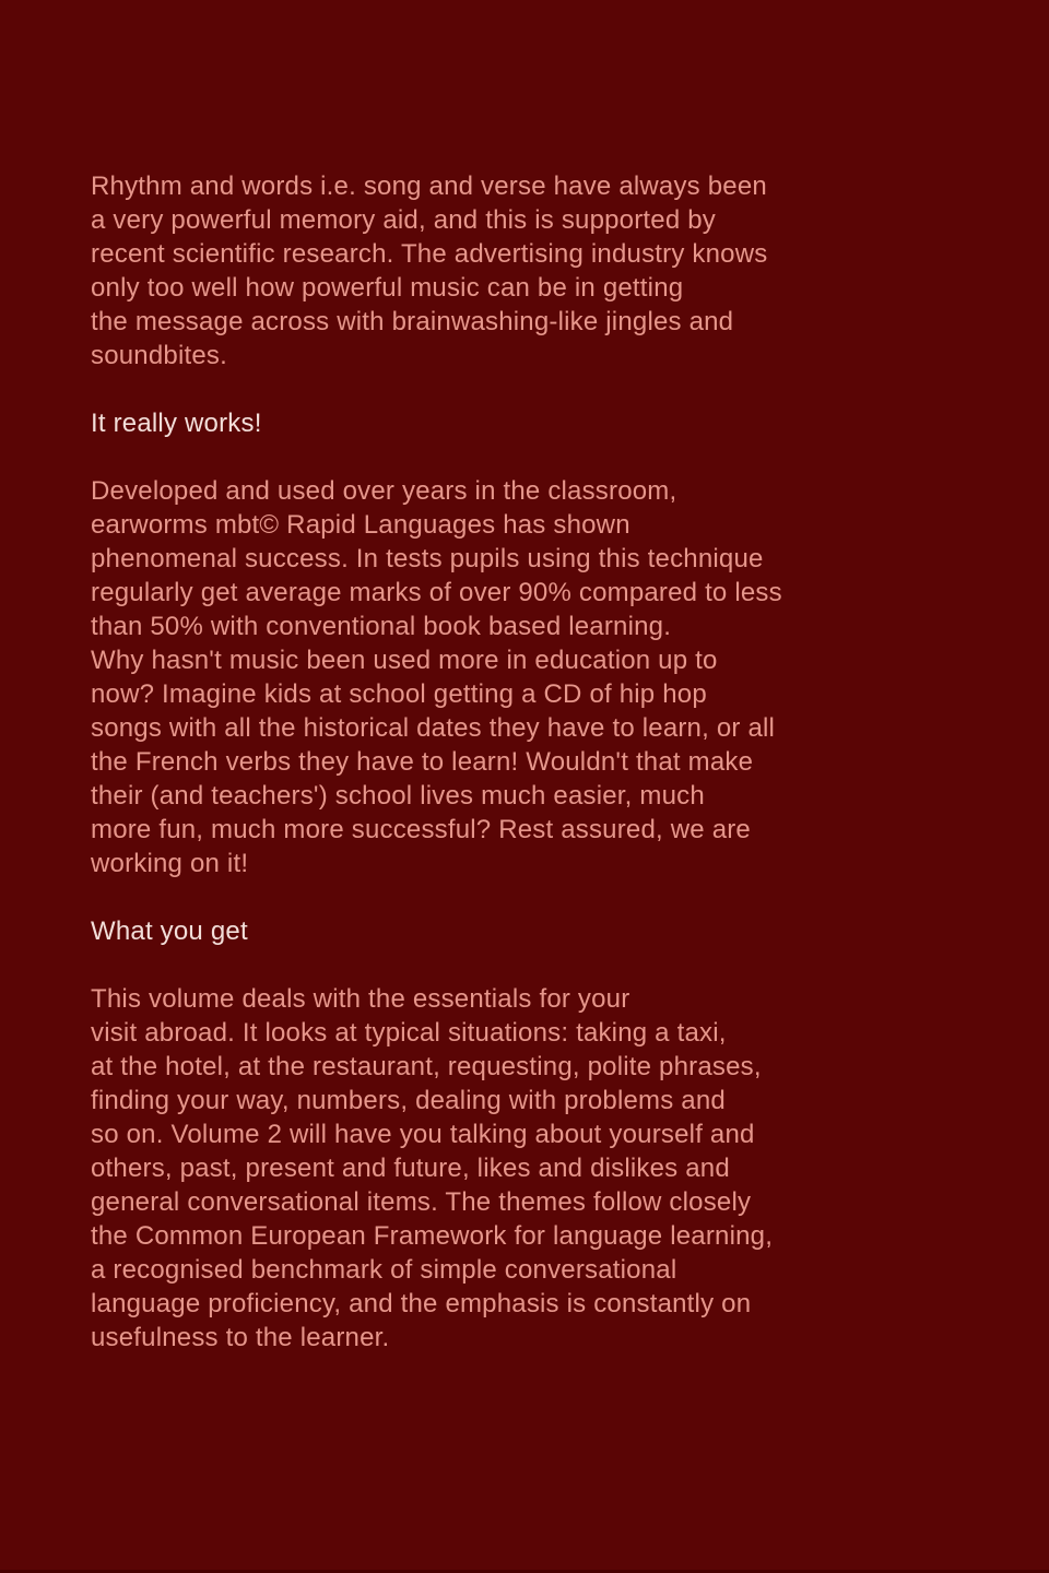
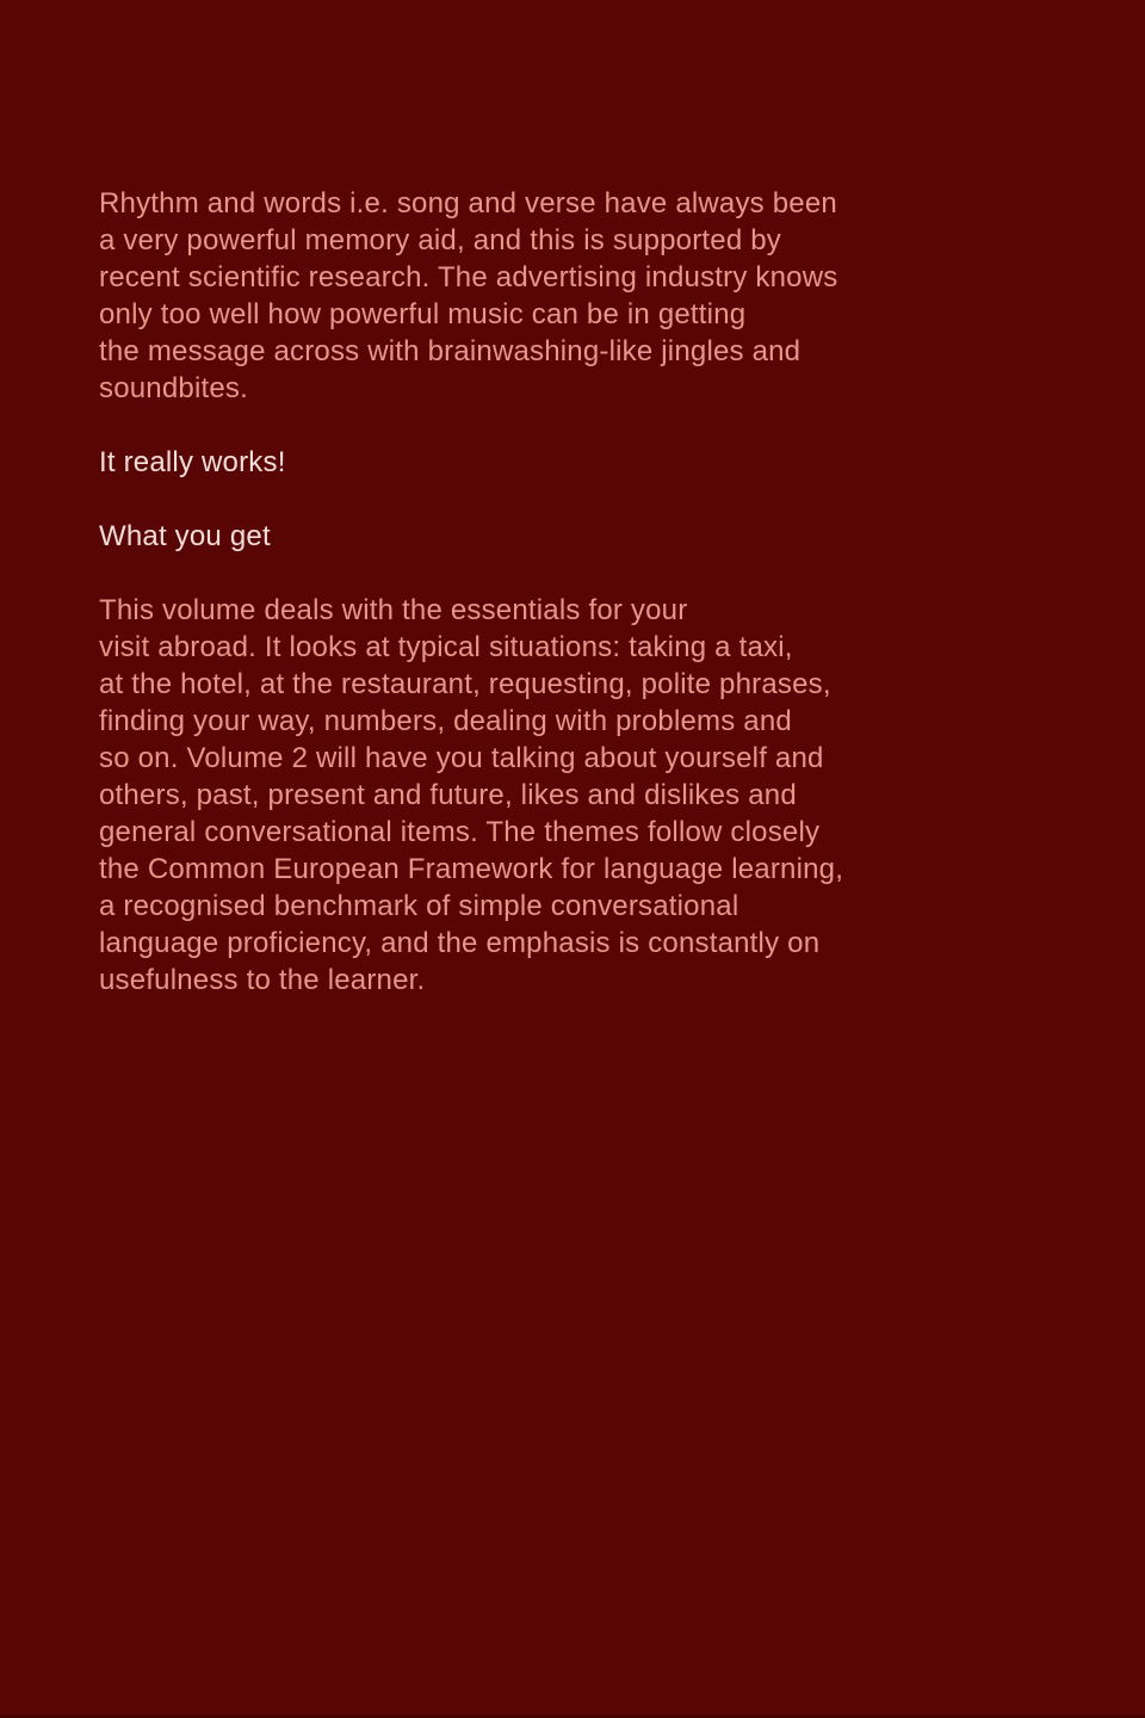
  Rhythm and words i.e. song and verse have always been
  a very powerful memory aid, and this is supported by
  recent scientific research. The advertising industry knows
  only too well how powerful music can be in getting
  the message across with brainwashing-like jingles and
  soundbites.
  It really works!
- Developed and used over years in the classroom,
- earworms mbt© Rapid Languages has shown
- phenomenal success. In tests pupils using this technique
- regularly get average marks of over 90% compared to less
- than 50% with conventional book based learning.
- Why hasn't music been used more in education up to
- now? Imagine kids at school getting a CD of hip hop
- songs with all the historical dates they have to learn, or all
- the French verbs they have to learn! Wouldn't that make
- their (and teachers') school lives much easier, much
- more fun, much more successful? Rest assured, we are
- working on it!
  What you get
  This volume deals with the essentials for your
  visit abroad. It looks at typical situations: taking a taxi,
  at the hotel, at the restaurant, requesting, polite phrases,
  finding your way, numbers, dealing with problems and
  so on. Volume 2 will have you talking about yourself and
  others, past, present and future, likes and dislikes and
  general conversational items. The themes follow closely
  the Common European Framework for language learning,
  a recognised benchmark of simple conversational
  language proficiency, and the emphasis is constantly on
  usefulness to the learner.
